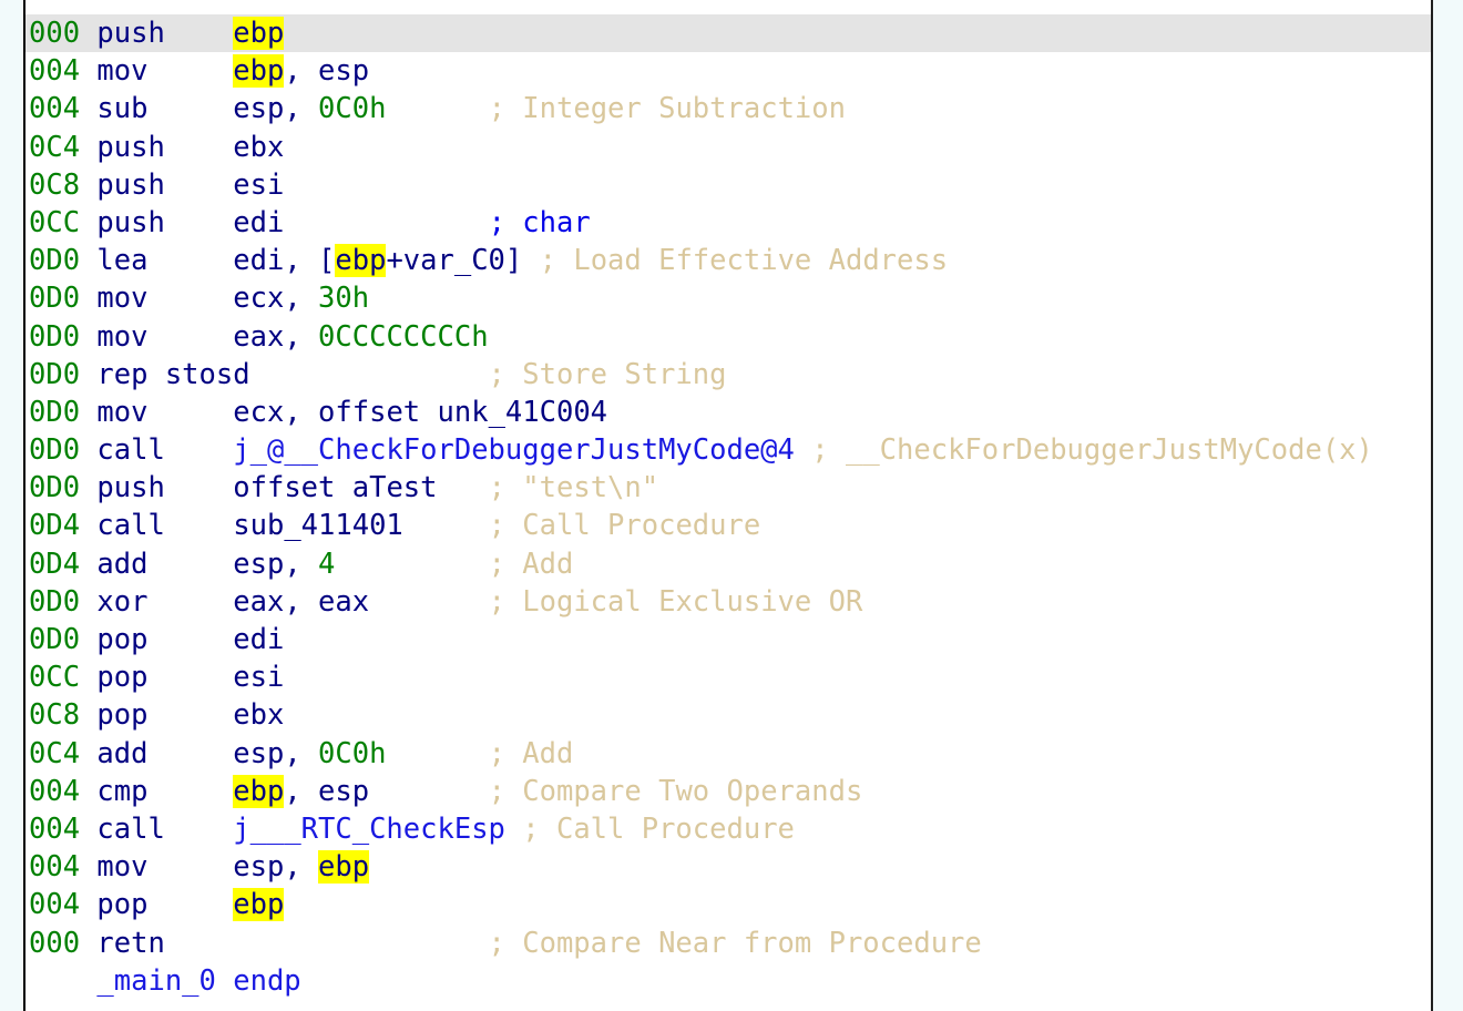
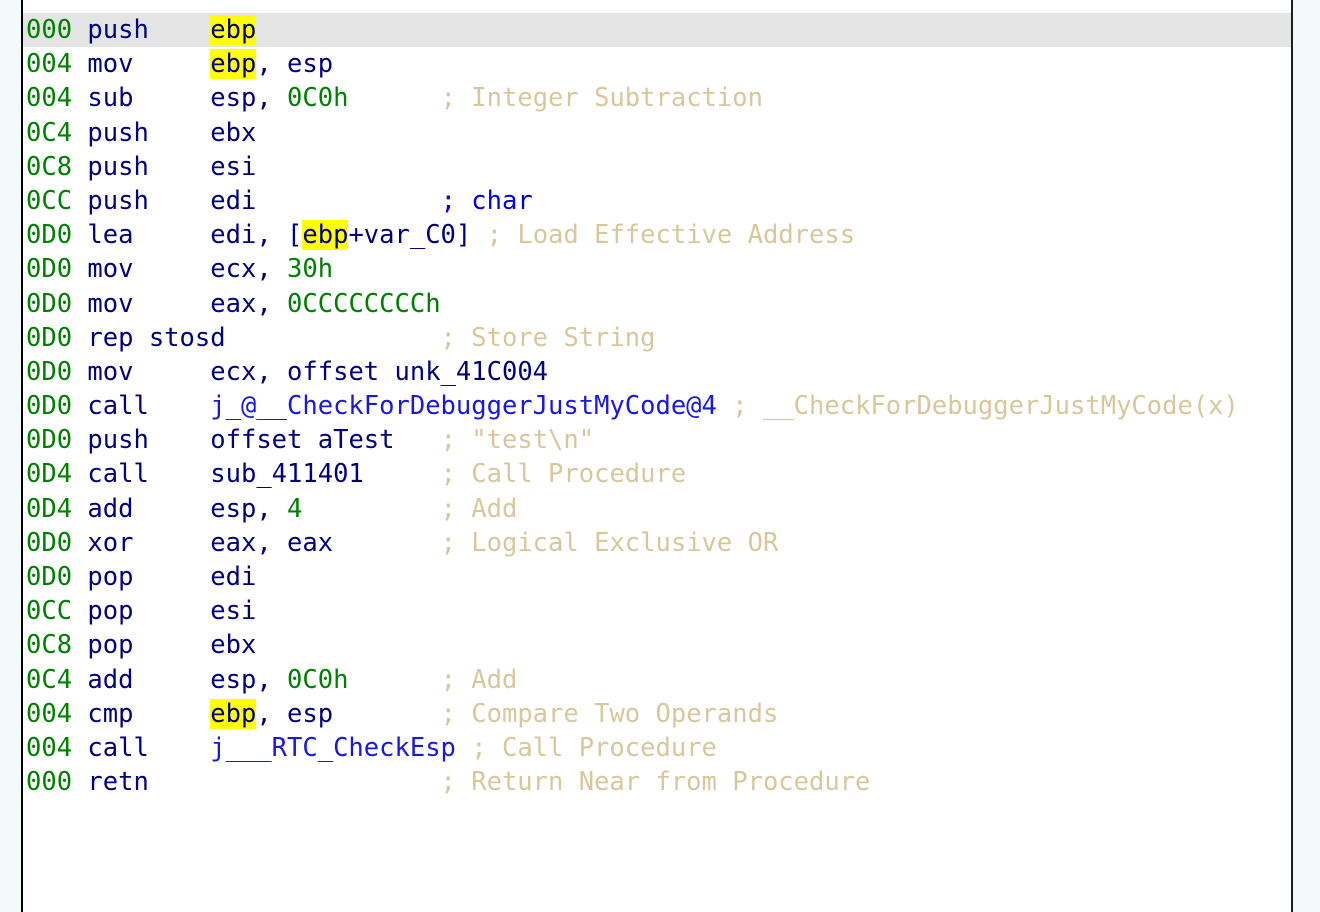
  000 push ebp
  004 mov ebp, esp
  004 sub esp, 0C0h ; Integer Subtraction
  0C4 push ebx
  0C8 push esi
  0CC push edi ; char
  0D0 lea edi, [ebp+var_C0] ; Load Effective Address
  0D0 mov ecx, 30h
  0D0 mov eax, 0CCCCCCCCh
  0D0 rep stosd ; Store String
  0D0 mov ecx, offset unk_41C004
  0D0 call j_@__CheckForDebuggerJustMyCode@4 ; __CheckForDebuggerJustMyCode(x)
  0D0 push offset aTest ; "test\n"
  0D4 call sub_411401 ; Call Procedure
  0D4 add esp, 4 ; Add
  0D0 xor eax, eax ; Logical Exclusive OR
  0D0 pop edi
  0CC pop esi
  0C8 pop ebx
  0C4 add esp, 0C0h ; Add
  004 cmp ebp, esp ; Compare Two Operands
  004 call j___RTC_CheckEsp ; Call Procedure
- 004 mov esp, ebp
- 004 pop ebp
- 000 retn ; Compare Near from Procedure
+ 000 retn ; Return Near from Procedure
- _main_0 endp
